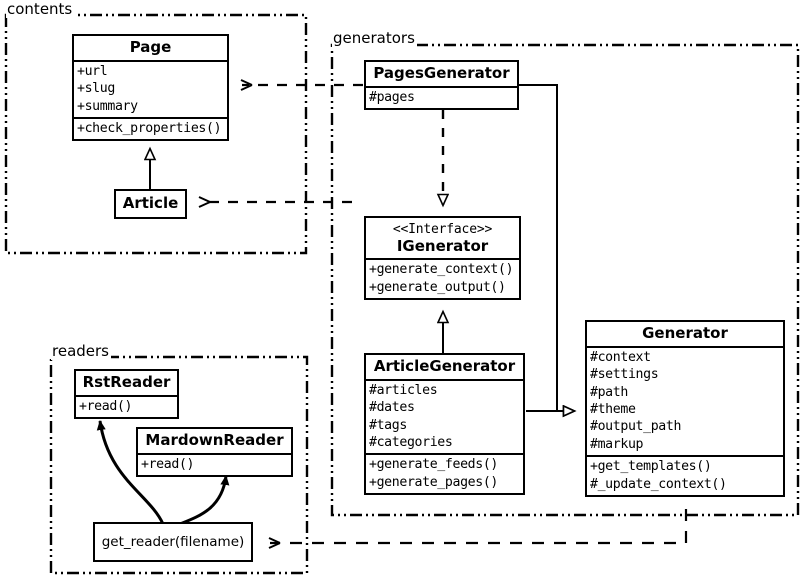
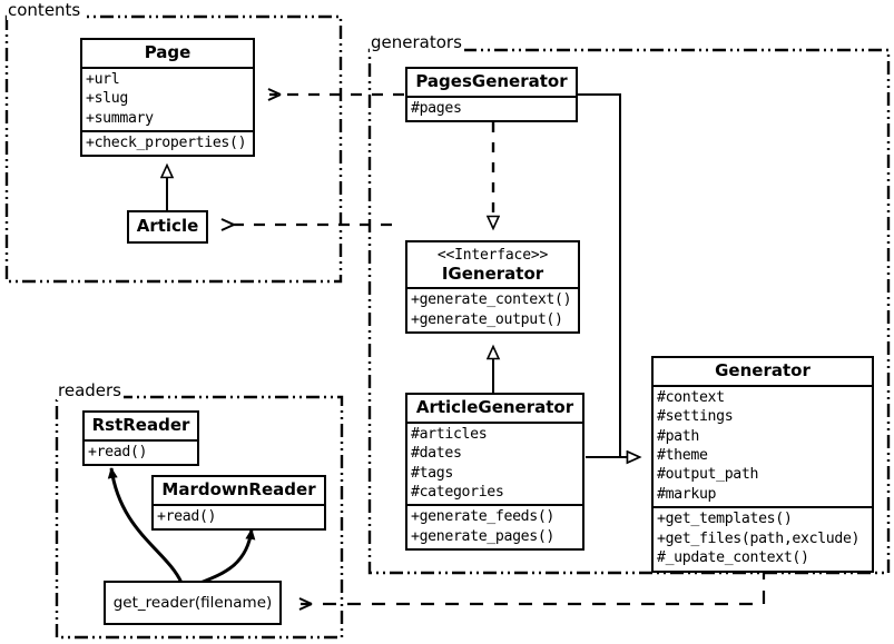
  contents
  generators
  readers
  Page
  +url
  +slug
  +summary
  +check_properties()
  Article
  PagesGenerator
  #pages
  <<Interface>>
  IGenerator
  +generate_context()
  +generate_output()
  ArticleGenerator
  #articles
  #dates
  #tags
  #categories
  +generate_feeds()
  +generate_pages()
  Generator
  #context
  #settings
  #path
  #theme
  #output_path
  #markup
  +get_templates()
+ +get_files(path,exclude)
  #_update_context()
  RstReader
  +read()
  MardownReader
  +read()
  get_reader(filename)
